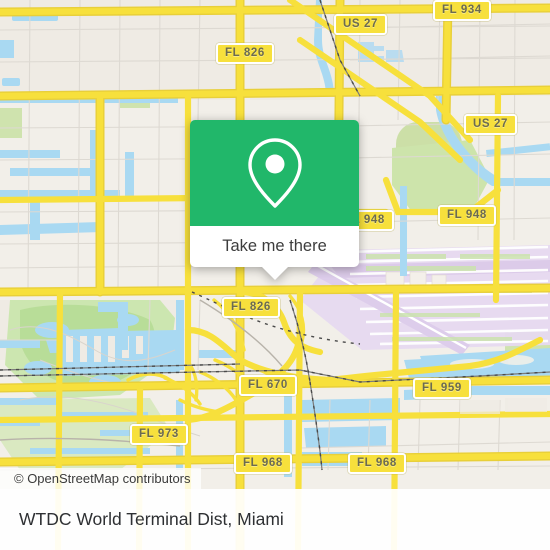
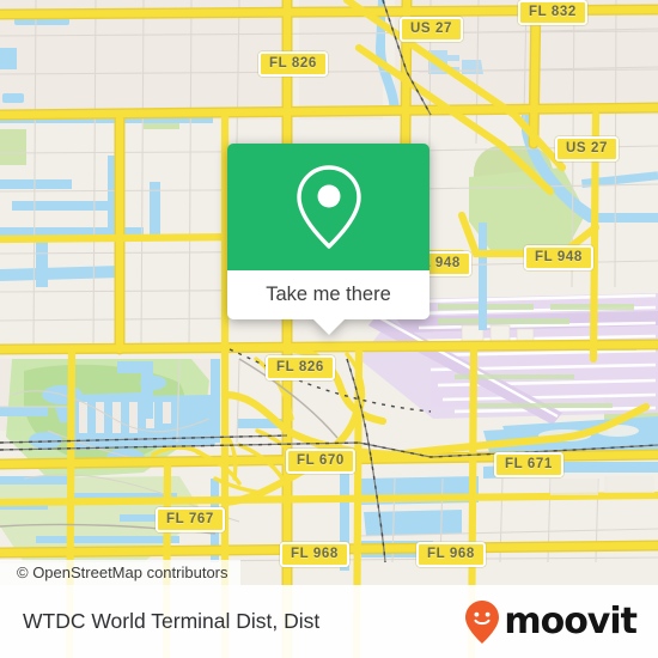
- FL 934
+ FL 832
  US 27
  FL 826
  US 27
  FL 948
  FL 826
  FL 670
- FL 959
+ FL 671
- FL 973
+ FL 767
  FL 968
  FL 968
  Take me there
  © OpenStreetMap contributors
- WTDC World Terminal Dist, Miami
+ WTDC World Terminal Dist, Dist
+ moovit
